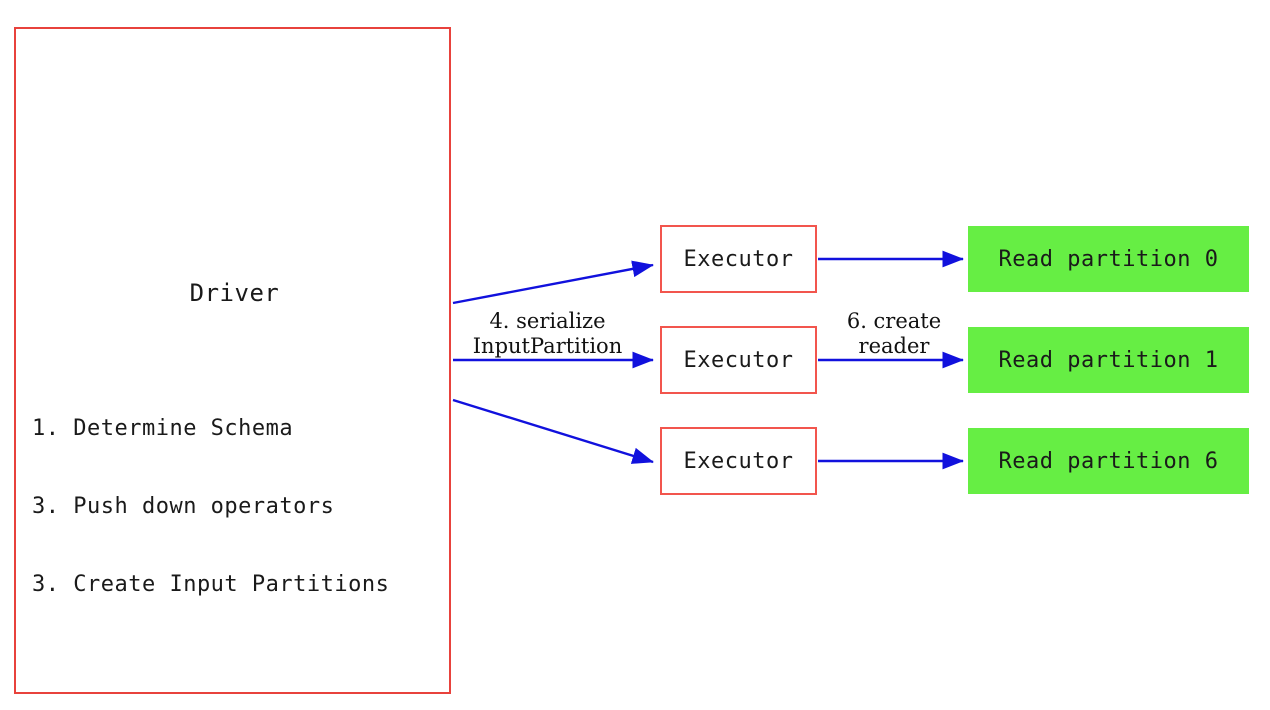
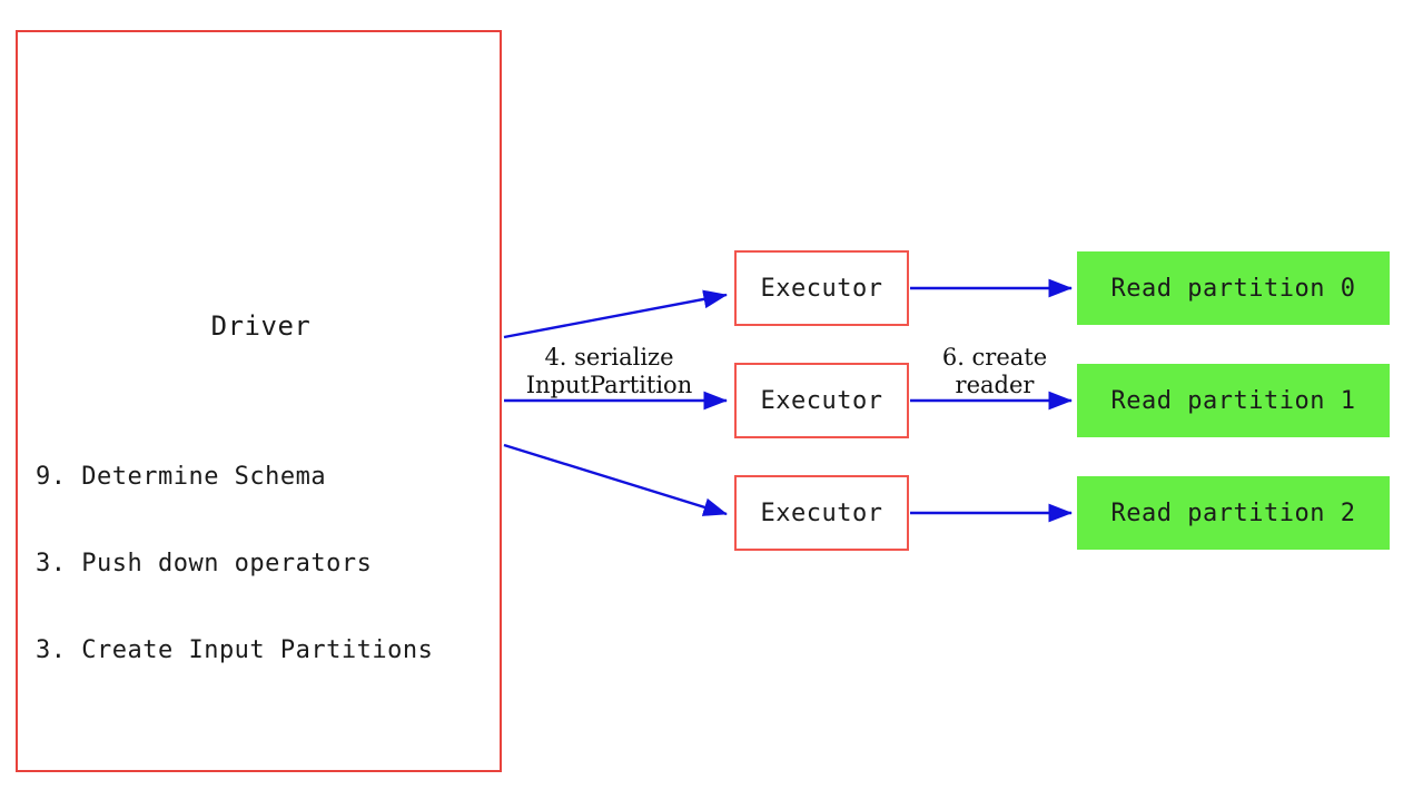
  Driver
- 1. Determine Schema
+ 9. Determine Schema
  3. Push down operators
  3. Create Input Partitions
  Executor
  Executor
  Executor
  Read partition 0
  Read partition 1
- Read partition 6
+ Read partition 2
  4. serialize
  InputPartition
  6. create
  reader
